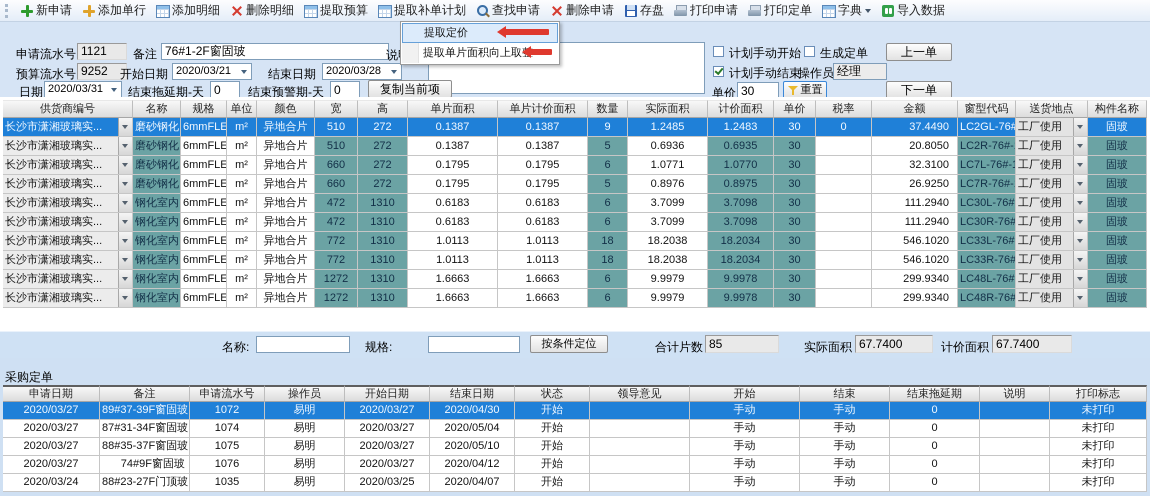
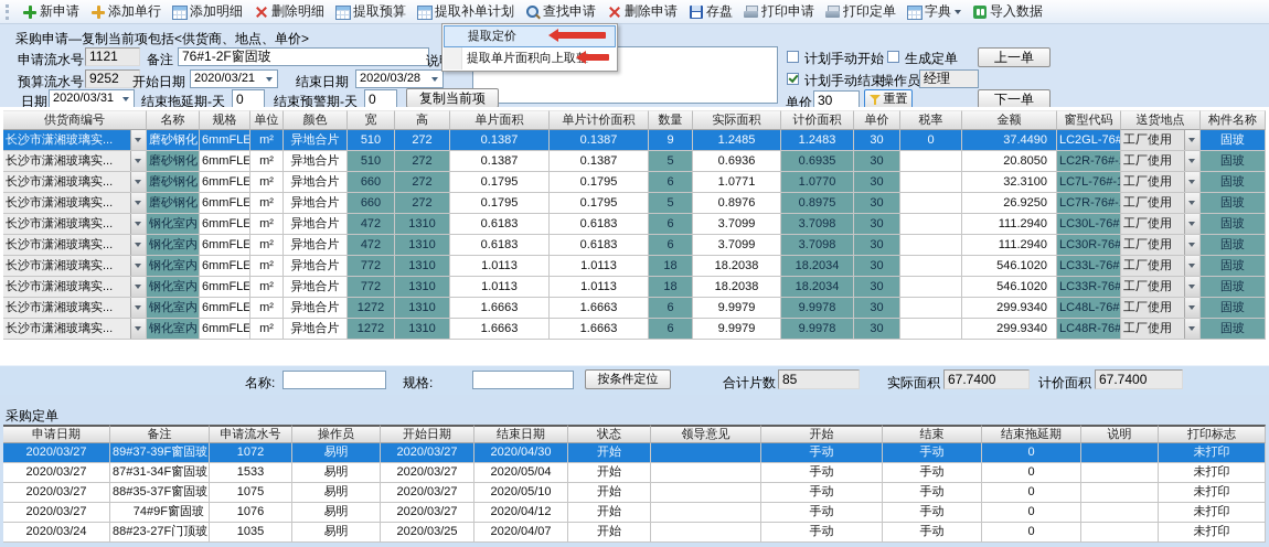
  新申请
  添加单行
  添加明细
  删除明细
  提取预算
  提取补单计划
  查找申请
  删除申请
  存盘
  打印申请
  打印定单
  字典
  导入数据
+ 采购申请—复制当前项包括<供货商、地点、单价>
  申请流水号
  1121
  备注
  76#1-2F窗固玻
  预算流水号
  9252
  开始日期
  2020/03/21
  结束日期
  2020/03/28
  日期
  2020/03/31
  结束拖延期-天
  0
  结束预警期-天
  0
  复制当前项
  计划手动开始
  生成定单
  上一单
  计划手动结束
  操作员
  经理
  单价
  30
  重置
  下一单
  提取定价
  提取单片面积向上取
  供货商编号
  名称
  规格
  单位
  颜色
  宽
  高
  单片面积
  单片计价面积
  数量
  实际面积
  计价面积
  单价
  税率
  金额
  窗型代码
  送货地点
  构件名称
  长沙市潇湘玻璃实...
  m²
  异地合片
  510
  272
  0.1387
  0.1387
  9
  1.2485
  1.2483
  30
  0
  37.4490
  LC2GL-76#
  工厂使用
  固玻
  长沙市潇湘玻璃实...
  m²
  异地合片
  510
  272
  0.1387
  0.1387
  5
  0.6936
  0.6935
  30
  20.8050
  LC2R-76#-
  工厂使用
  固玻
  长沙市潇湘玻璃实...
  m²
  异地合片
  660
  272
  0.1795
  0.1795
  6
  1.0771
  1.0770
  30
  32.3100
  LC7L-76#-
  工厂使用
  固玻
  长沙市潇湘玻璃实...
  m²
  异地合片
  660
  272
  0.1795
  0.1795
  5
  0.8976
  0.8975
  30
  26.9250
  LC7R-76#-
  工厂使用
  固玻
  长沙市潇湘玻璃实...
  m²
  异地合片
  472
  1310
  0.6183
  0.6183
  6
  3.7099
  3.7098
  30
  111.2940
  LC30L-76#
  工厂使用
  固玻
  长沙市潇湘玻璃实...
  m²
  异地合片
  472
  1310
  0.6183
  0.6183
  6
  3.7099
  3.7098
  30
  111.2940
  LC30R-76#
  工厂使用
  固玻
  长沙市潇湘玻璃实...
  m²
  异地合片
  772
  1310
  1.0113
  1.0113
  18
  18.2038
  18.2034
  30
  546.1020
  LC33L-76#
  工厂使用
  固玻
  长沙市潇湘玻璃实...
  m²
  异地合片
  772
  1310
  1.0113
  1.0113
  18
  18.2038
  18.2034
  30
  546.1020
  LC33R-76#
  工厂使用
  固玻
  长沙市潇湘玻璃实...
  m²
  异地合片
  1272
  1310
  1.6663
  1.6663
  6
  9.9979
  9.9978
  30
  299.9340
  LC48L-76#
  工厂使用
  固玻
  长沙市潇湘玻璃实...
  m²
  异地合片
  1272
  1310
  1.6663
  1.6663
  6
  9.9979
  9.9978
  30
  299.9340
  LC48R-76#
  工厂使用
  固玻
  名称:
  规格:
  按条件定位
  合计片数
  85
  实际面积
  67.7400
  计价面积
  67.7400
  采购定单
  申请日期
  备注
  申请流水号
  操作员
  开始日期
  结束日期
  状态
  领导意见
  开始
  结束
  结束拖延期
  说明
  打印标志
  2020/03/27
  89#37-39F窗固玻
  1072
  易明
  2020/03/27
  2020/04/30
  开始
  手动
  手动
  0
  未打印
  2020/03/27
  87#31-34F窗固玻
- 1074
+ 1533
  易明
  2020/03/27
  2020/05/04
  开始
  手动
  手动
  0
  未打印
  2020/03/27
  88#35-37F窗固玻
  1075
  易明
  2020/03/27
  2020/05/10
  开始
  手动
  手动
  0
  未打印
  2020/03/27
  74#9F窗固玻
  1076
  易明
  2020/03/27
  2020/04/12
  开始
  手动
  手动
  0
  未打印
  2020/03/24
  88#23-27F门顶玻
  1035
  易明
  2020/03/25
  2020/04/07
  开始
  手动
  手动
  0
  未打印
